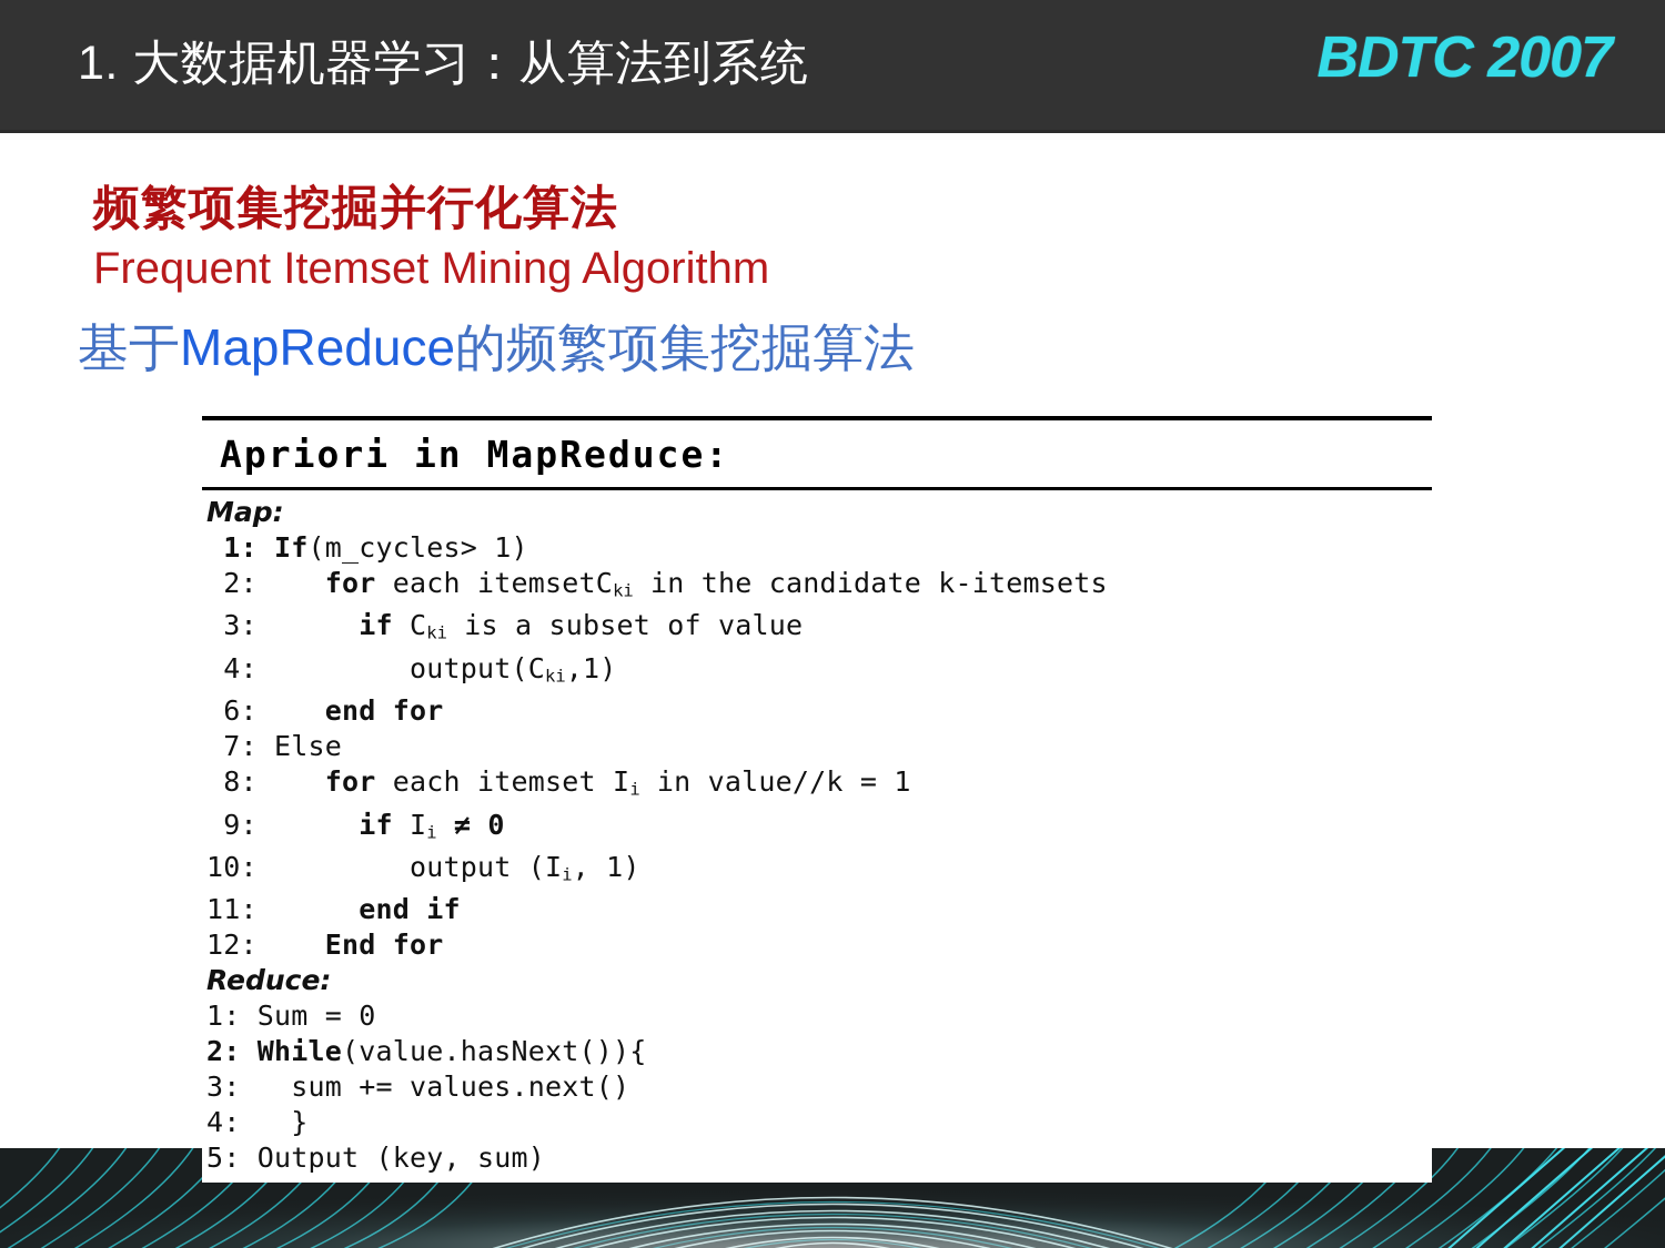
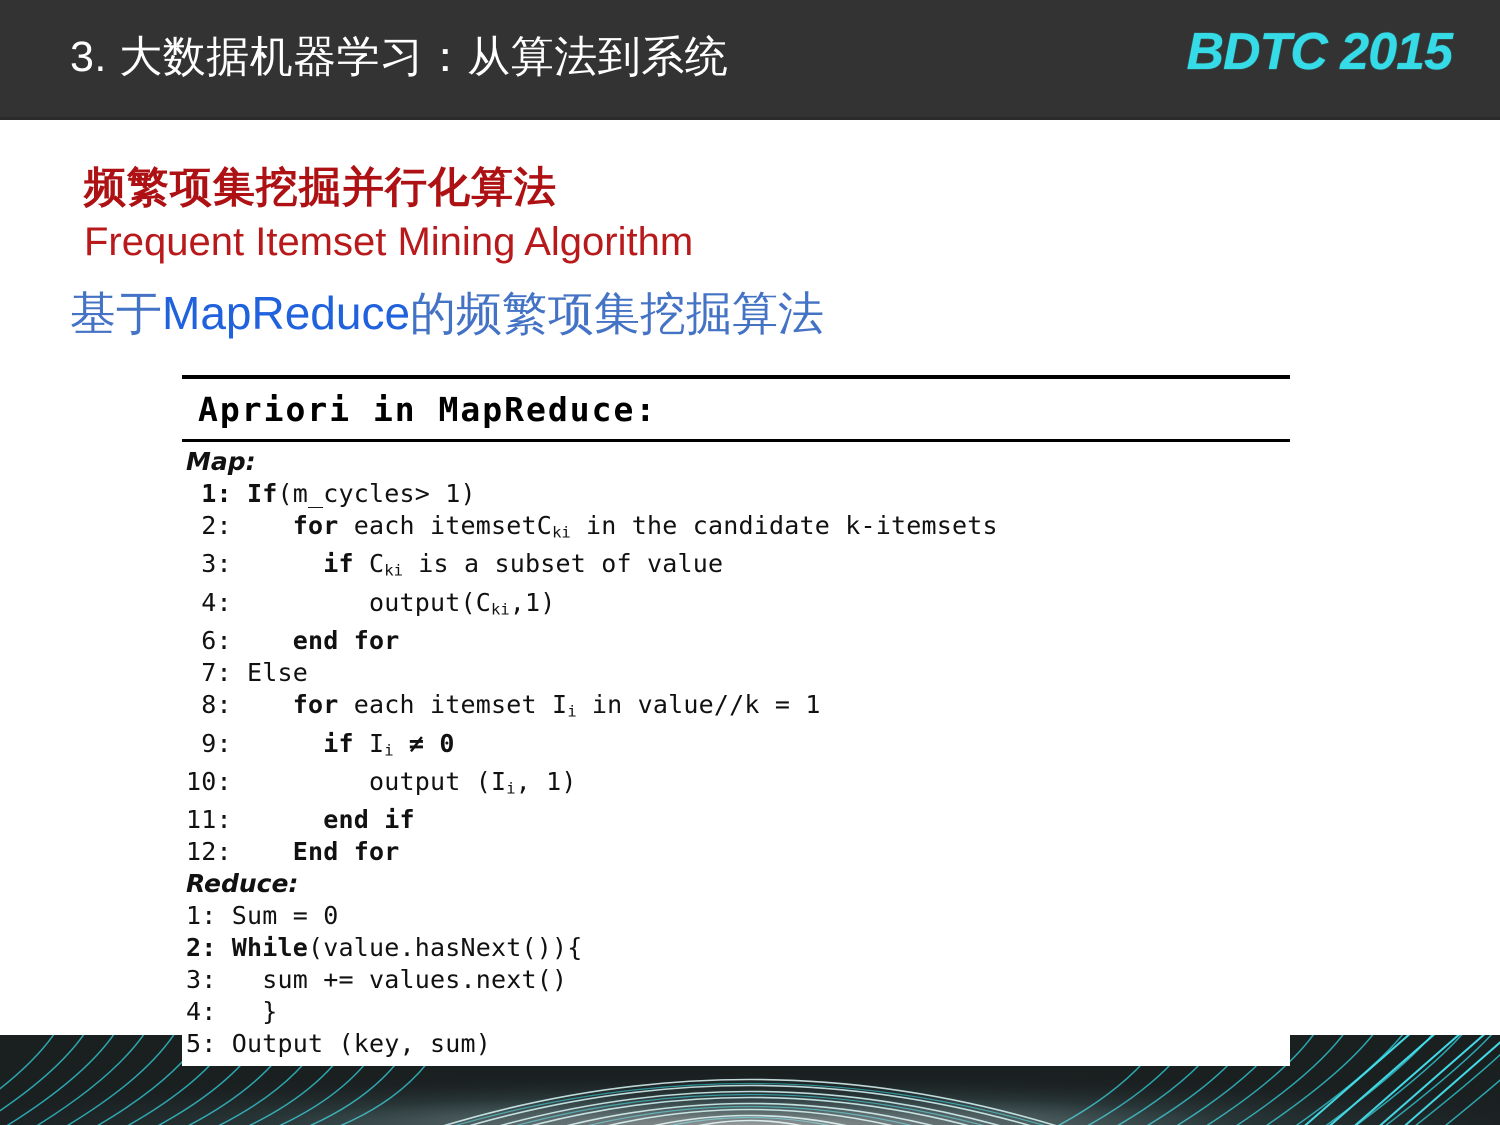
- 1. 大数据机器学习：从算法到系统
+ 3. 大数据机器学习：从算法到系统
- BDTC 2007
+ BDTC 2015
  频繁项集挖掘并行化算法
  Frequent Itemset Mining Algorithm
  基于MapReduce的频繁项集挖掘算法
  Apriori in MapReduce:
  Map:
  1: If(m_cycles> 1)
  2: for each itemsetCki in the candidate k-itemsets
  3: if Cki is a subset of value
  4: output(Cki,1)
  6: end for
  7: Else
  8: for each itemset Ii in value//k = 1
  9: if Ii ≠ 0
  10: output (Ii, 1)
  11: end if
  12: End for
  Reduce:
  1: Sum = 0
  2: While(value.hasNext()){
  3: sum += values.next()
  4: }
  5: Output (key, sum)
